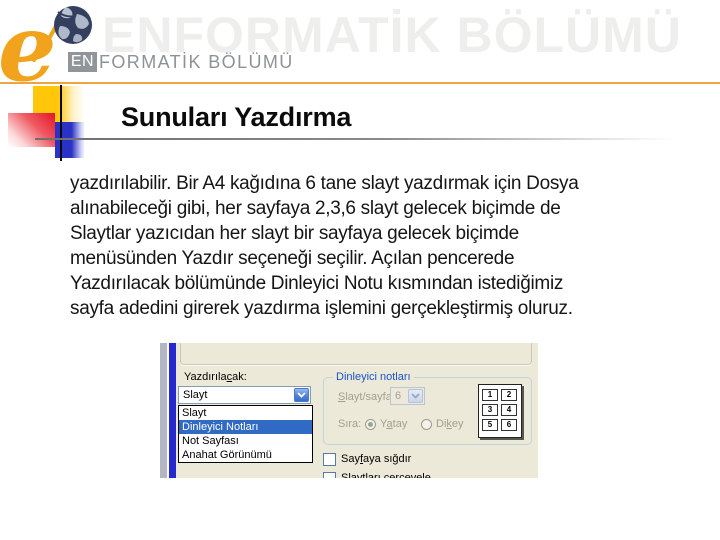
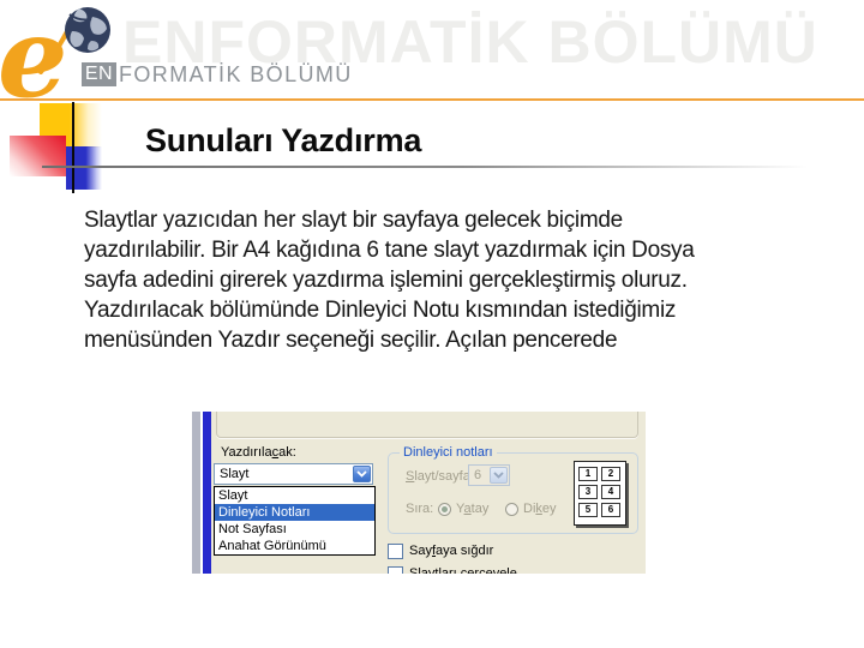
  ENFORMATİK BÖLÜMÜ
  e
  EN
  FORMATİK BÖLÜMÜ
  Sunuları Yazdırma
- yazdırılabilir. Bir A4 kağıdına 6 tane slayt yazdırmak için Dosya
+ Slaytlar yazıcıdan her slayt bir sayfaya gelecek biçimde
- alınabileceği gibi, her sayfaya 2,3,6 slayt gelecek biçimde de
- Slaytlar yazıcıdan her slayt bir sayfaya gelecek biçimde
+ yazdırılabilir. Bir A4 kağıdına 6 tane slayt yazdırmak için Dosya
- menüsünden Yazdır seçeneği seçilir. Açılan pencerede
+ sayfa adedini girerek yazdırma işlemini gerçekleştirmiş oluruz.
  Yazdırılacak bölümünde Dinleyici Notu kısmından istediğimiz
- sayfa adedini girerek yazdırma işlemini gerçekleştirmiş oluruz.
+ menüsünden Yazdır seçeneği seçilir. Açılan pencerede
  Yazdırılacak:
  Slayt
  Slayt
  Dinleyici Notları
  Not Sayfası
  Anahat Görünümü
  Dinleyici notları
  Slayt/sayfa
  6
  Sıra:
  Yatay
  Dikey
  1
  2
  3
  4
  5
  6
  Sayfaya sığdır
